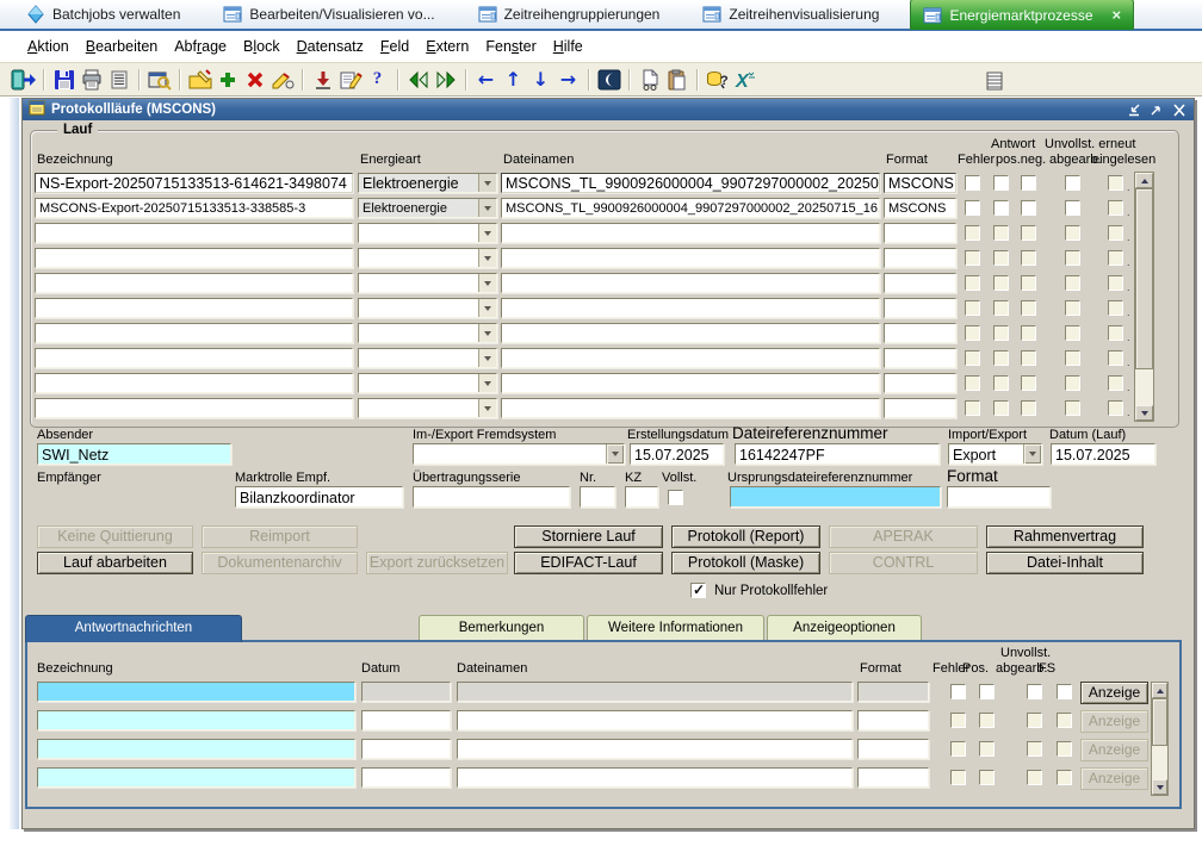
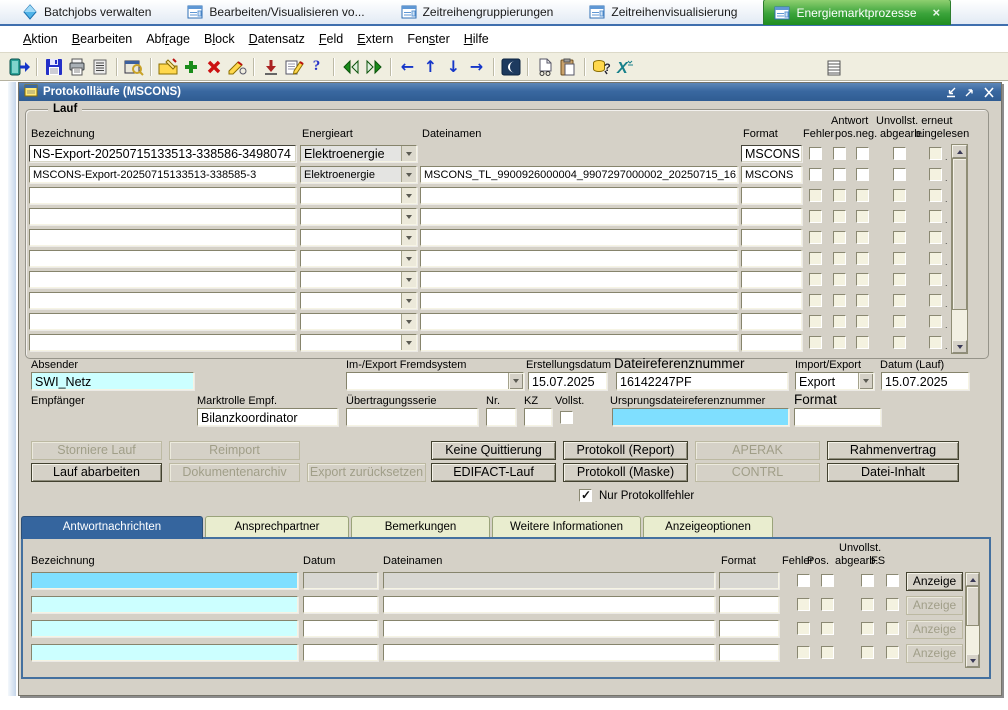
  Batchjobs verwalten
  Bearbeiten/Visualisieren vo...
  Zeitreihengruppierungen
  Zeitreihenvisualisierung
  Energiemarktprozesse
  ×
  Aktion
  Bearbeiten
  Abfrage
  Block
  Datensatz
  Feld
  Extern
  Fenster
  Hilfe
  ?
  ←
  ↑
  ↓
  →
  ?
  X
  Protokollläufe (MSCONS)
  Lauf
  Antwort
  Unvollst. erneut
  Bezeichnung
  Energieart
  Dateinamen
  Format
  Fehler
  pos.neg.
  abgearb.
  eingelesen
- NS-Export-20250715133513-614621-3498074
+ NS-Export-20250715133513-338586-3498074
  Elektroenergie
- MSCONS_TL_9900926000004_9907297000002_20250
  MSCONS
  .
  MSCONS-Export-20250715133513-338585-3
  Elektroenergie
  MSCONS_TL_9900926000004_9907297000002_20250715_16
  MSCONS
  .
  .
  .
  .
  .
  .
  .
  .
  .
  Absender
  Im-/Export Fremdsystem
  Erstellungsdatum
  Dateireferenznummer
  Import/Export
  Datum (Lauf)
  SWI_Netz
  15.07.2025
  16142247PF
  Export
  15.07.2025
  Empfänger
  Marktrolle Empf.
  Übertragungsserie
  Nr.
  KZ
  Vollst.
  Ursprungsdateireferenznummer
  Format
  Bilanzkoordinator
- Keine Quittierung
+ Storniere Lauf
  Reimport
- Storniere Lauf
+ Keine Quittierung
  Protokoll (Report)
  APERAK
  Rahmenvertrag
  Lauf abarbeiten
  Dokumentenarchiv
  Export zurücksetzen
  EDIFACT-Lauf
  Protokoll (Maske)
  CONTRL
  Datei-Inhalt
  Nur Protokollfehler
  Antwortnachrichten
+ Ansprechpartner
  Bemerkungen
  Weitere Informationen
  Anzeigeoptionen
  Unvollst.
  Bezeichnung
  Datum
  Dateinamen
  Format
  Fehler
  Pos.
  abgearb.
  FS
  Anzeige
  Anzeige
  Anzeige
  Anzeige
